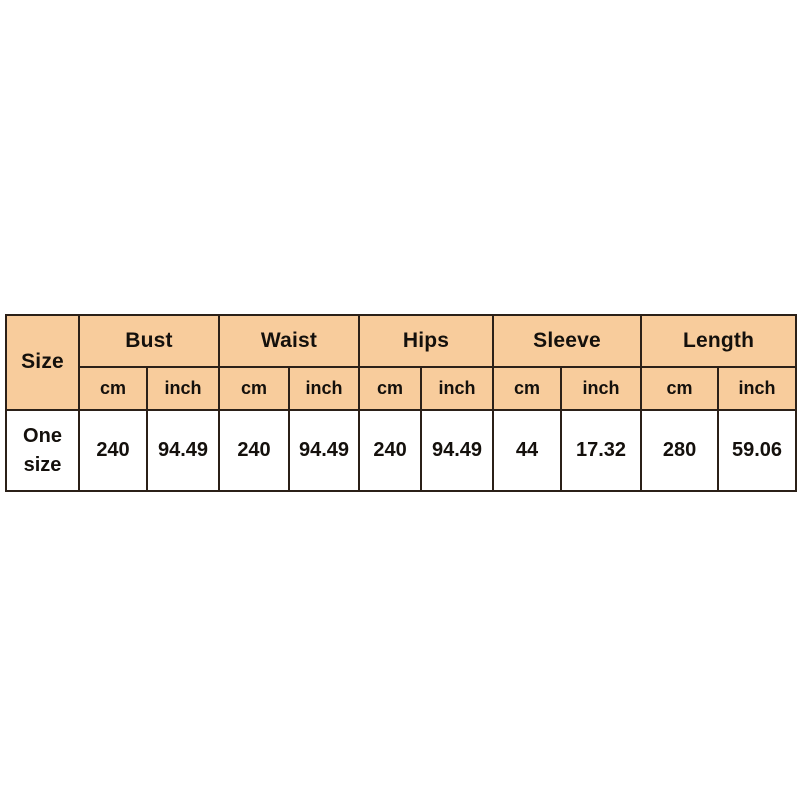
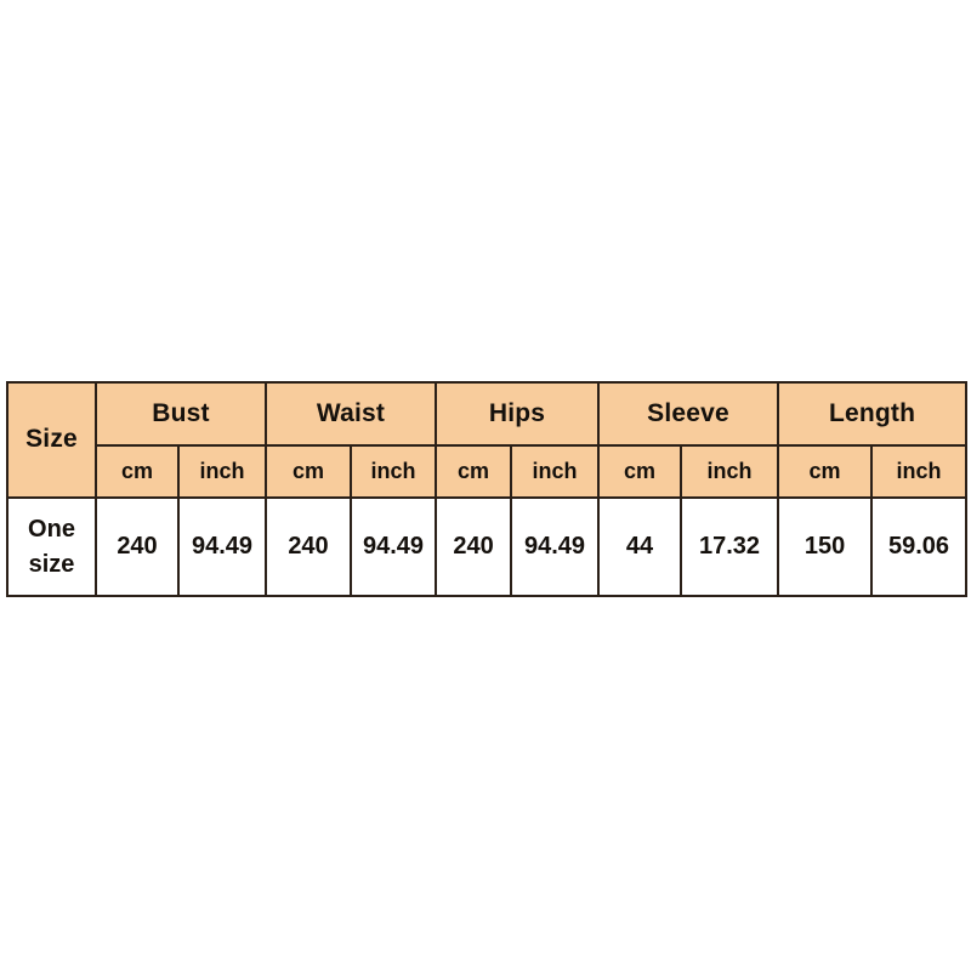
  Size	Bust	Waist	Hips	Sleeve	Length
  cm	inch	cm	inch	cm	inch	cm	inch	cm	inch
- One size	240	94.49	240	94.49	240	94.49	44	17.32	280	59.06
+ One size	240	94.49	240	94.49	240	94.49	44	17.32	150	59.06
